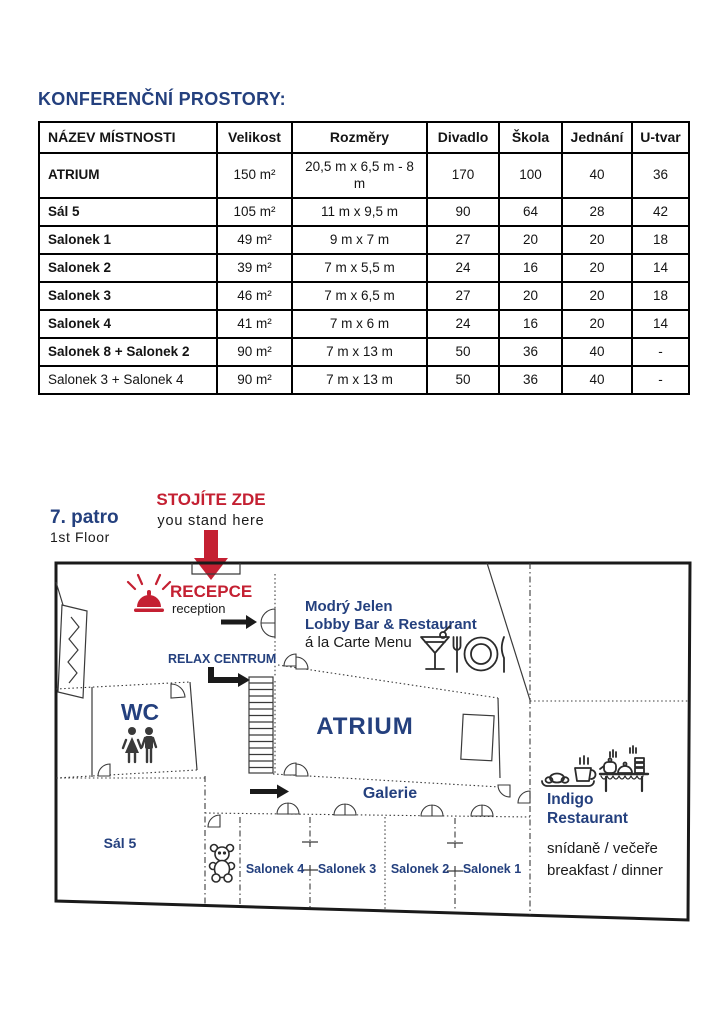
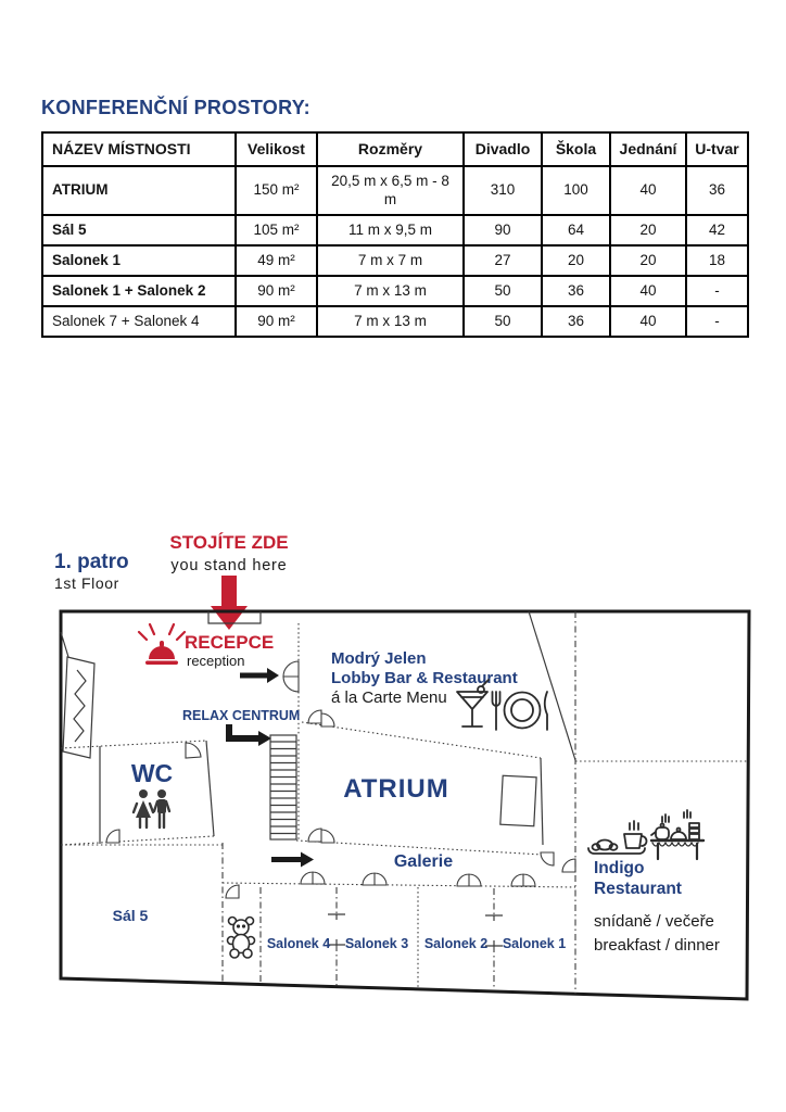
  KONFERENČNÍ PROSTORY:
  NÁZEV MÍSTNOSTI	Velikost	Rozměry	Divadlo	Škola	Jednání	U-tvar
- ATRIUM	150 m²	20,5 m x 6,5 m - 8 m	170	100	40	36
+ ATRIUM	150 m²	20,5 m x 6,5 m - 8 m	310	100	40	36
- Sál 5	105 m²	11 m x 9,5 m	90	64	28	42
+ Sál 5	105 m²	11 m x 9,5 m	90	64	20	42
- Salonek 1	49 m²	9 m x 7 m	27	20	20	18
+ Salonek 1	49 m²	7 m x 7 m	27	20	20	18
- Salonek 2	39 m²	7 m x 5,5 m	24	16	20	14
- Salonek 3	46 m²	7 m x 6,5 m	27	20	20	18
- Salonek 4	41 m²	7 m x 6 m	24	16	20	14
- Salonek 8 + Salonek 2	90 m²	7 m x 13 m	50	36	40	-
+ Salonek 1 + Salonek 2	90 m²	7 m x 13 m	50	36	40	-
- Salonek 3 + Salonek 4	90 m²	7 m x 13 m	50	36	40	-
+ Salonek 7 + Salonek 4	90 m²	7 m x 13 m	50	36	40	-
  STOJÍTE ZDE
  you stand here
- 7. patro
+ 1. patro
  1st Floor
  RECEPCE
  reception
  Modrý Jelen
  Lobby Bar & Restaurant
  á la Carte Menu
  RELAX CENTRUM
  ATRIUM
  WC
  Sál 5
  Galerie
  Salonek 4
  Salonek 3
  Salonek 2
  Salonek 1
  Indigo
  Restaurant
  snídaně / večeře
  breakfast / dinner
